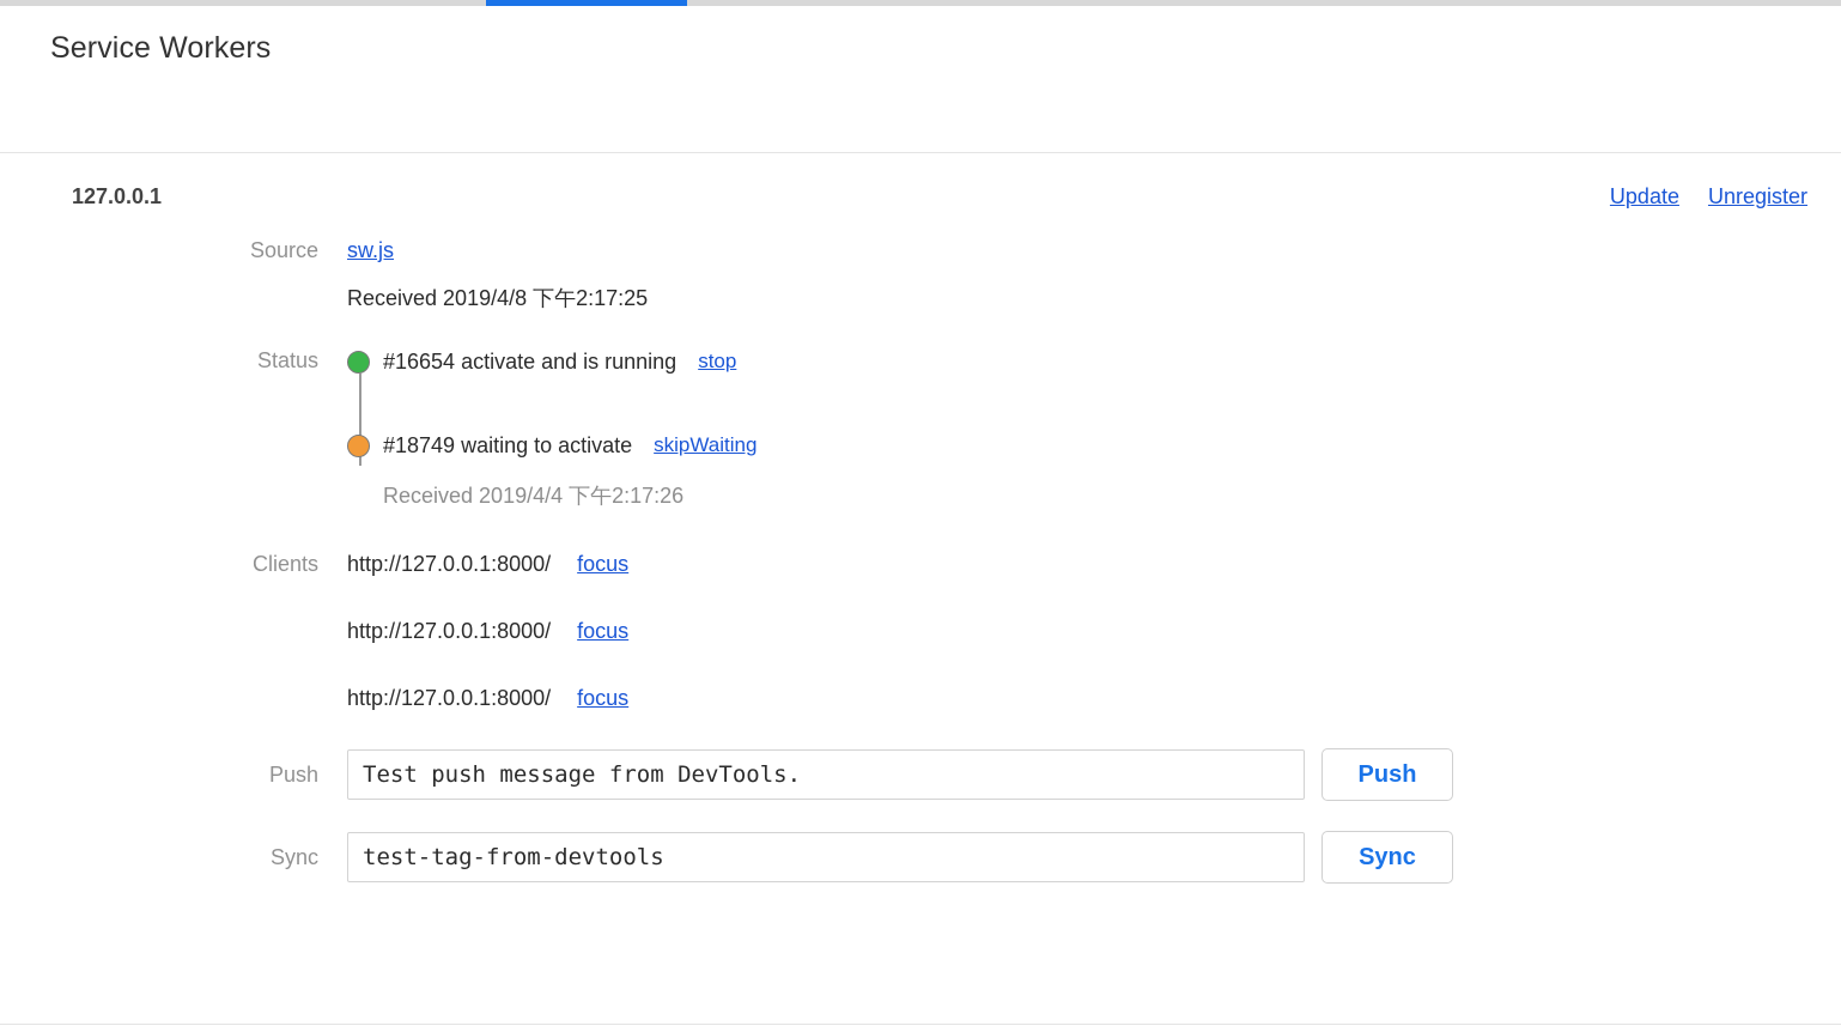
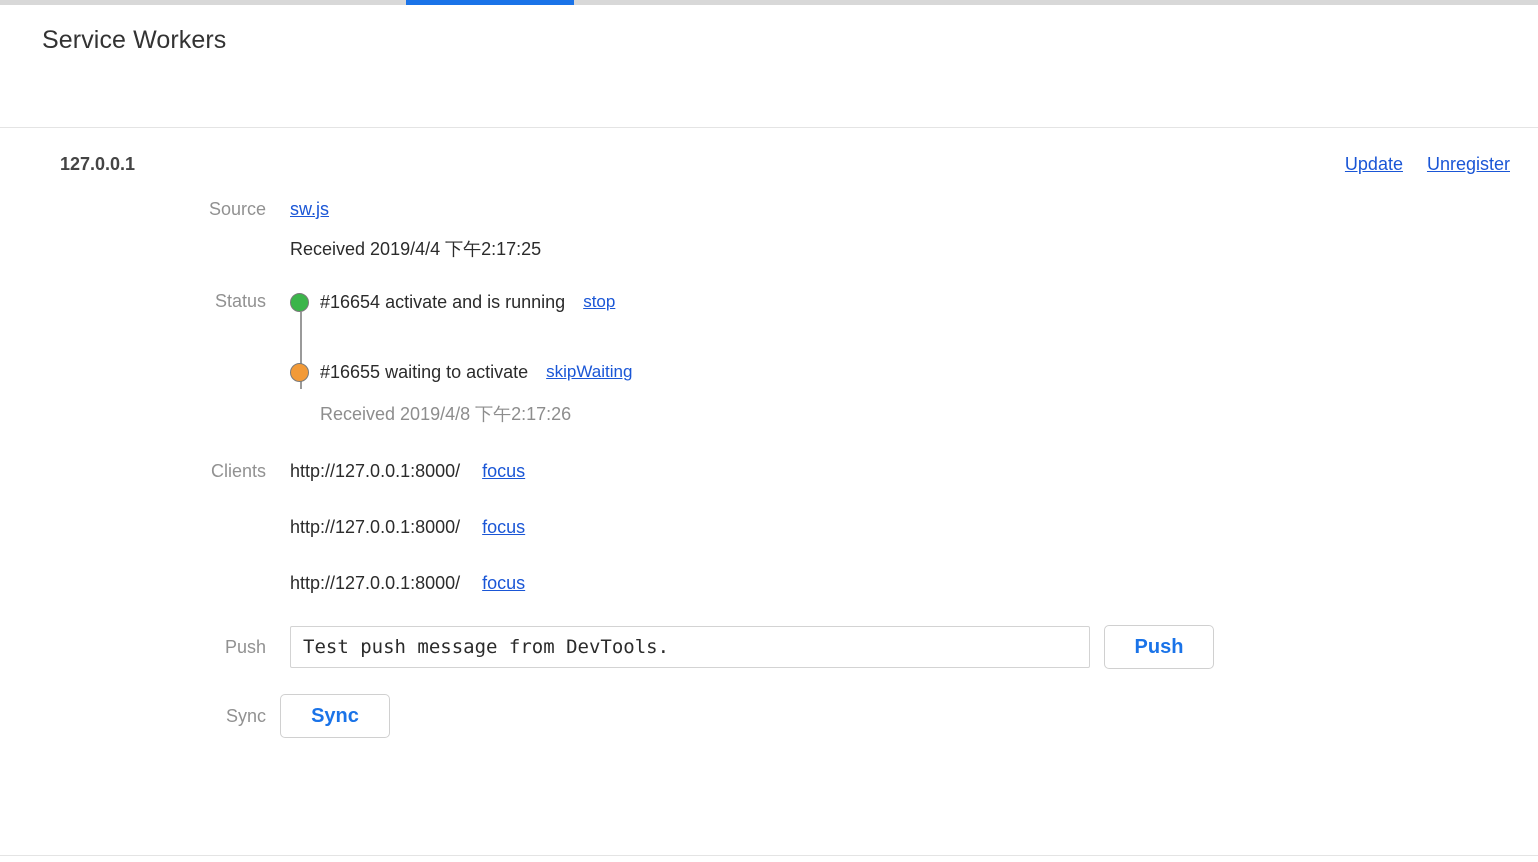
  Service Workers
  127.0.0.1
  Update
  Unregister
  Source
  sw.js
- Received 2019/4/8 下午2:17:25
+ Received 2019/4/4 下午2:17:25
  Status
  #16654 activate and is running
  stop
- #18749 waiting to activate
+ #16655 waiting to activate
  skipWaiting
- Received 2019/4/4 下午2:17:26
+ Received 2019/4/8 下午2:17:26
  Clients
  http://127.0.0.1:8000/
  focus
  http://127.0.0.1:8000/
  focus
  http://127.0.0.1:8000/
  focus
  Push
  Test push message from DevTools.
  Push
  Sync
- test-tag-from-devtools
  Sync
